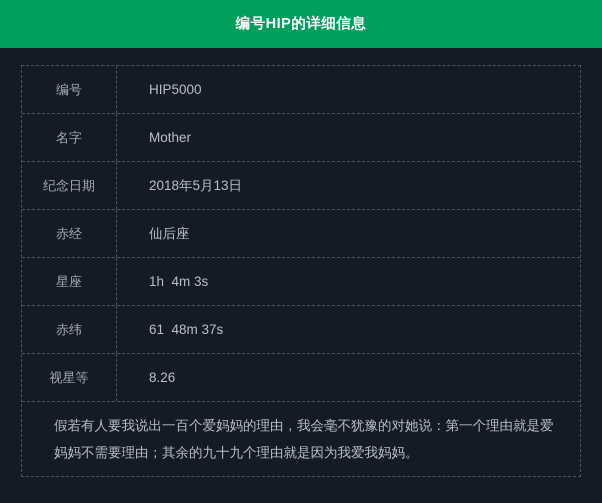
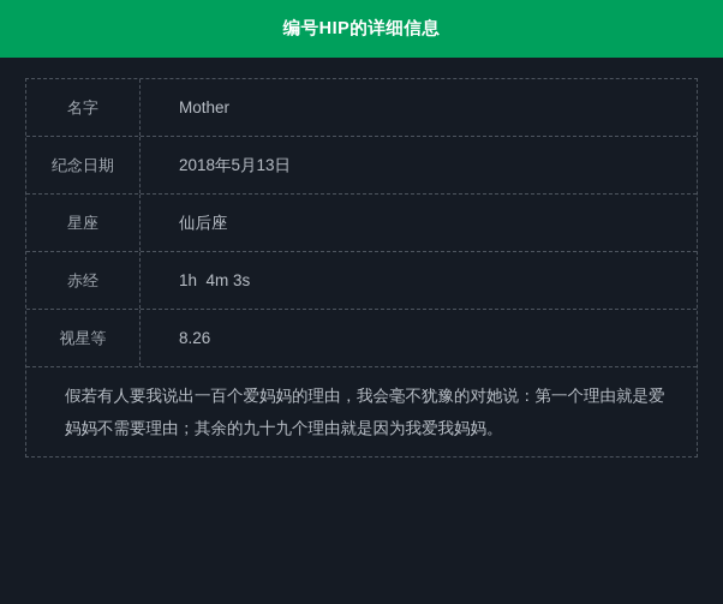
  编号HIP的详细信息
- 编号
- HIP5000
  名字
  Mother
  纪念日期
  2018年5月13日
- 赤经
+ 星座
  仙后座
- 星座
+ 赤经
  1h 4m 3s
- 赤纬
- 61 48m 37s
  视星等
  8.26
  假若有人要我说出一百个爱妈妈的理由，我会毫不犹豫的对她说：第一个理由就是爱妈妈不需要理由；其余的九十九个理由就是因为我爱我妈妈。
